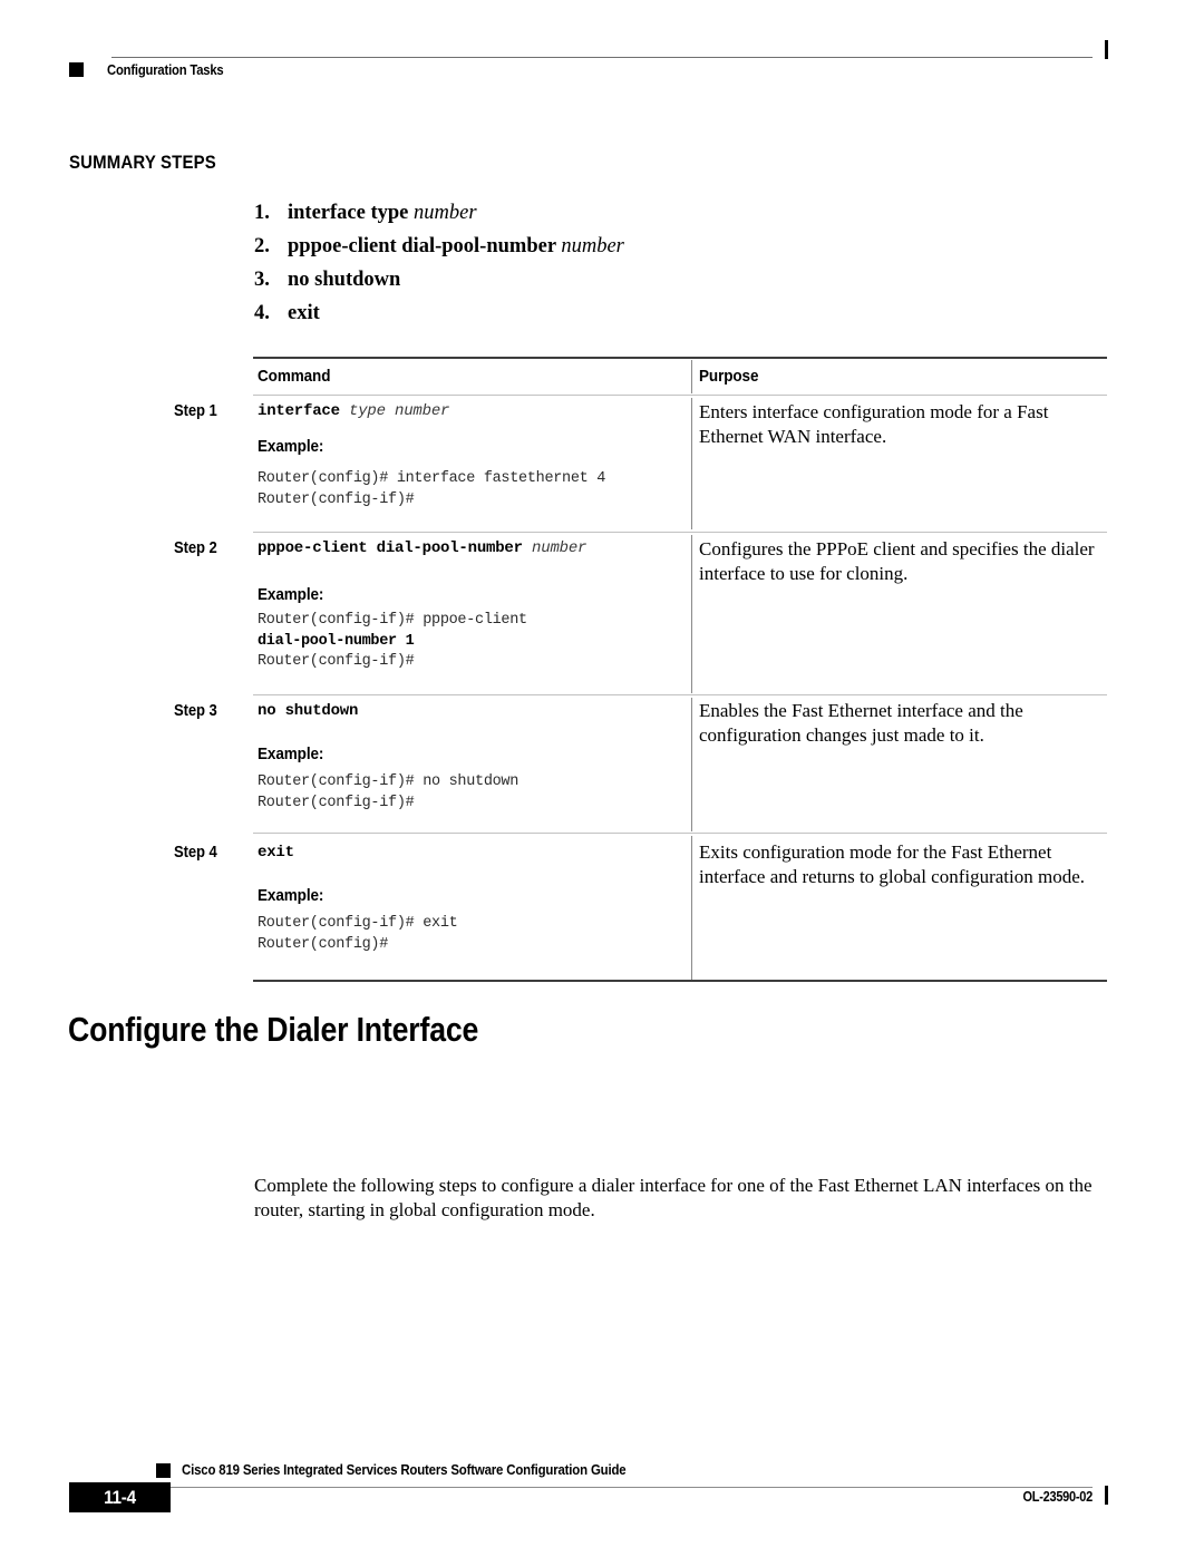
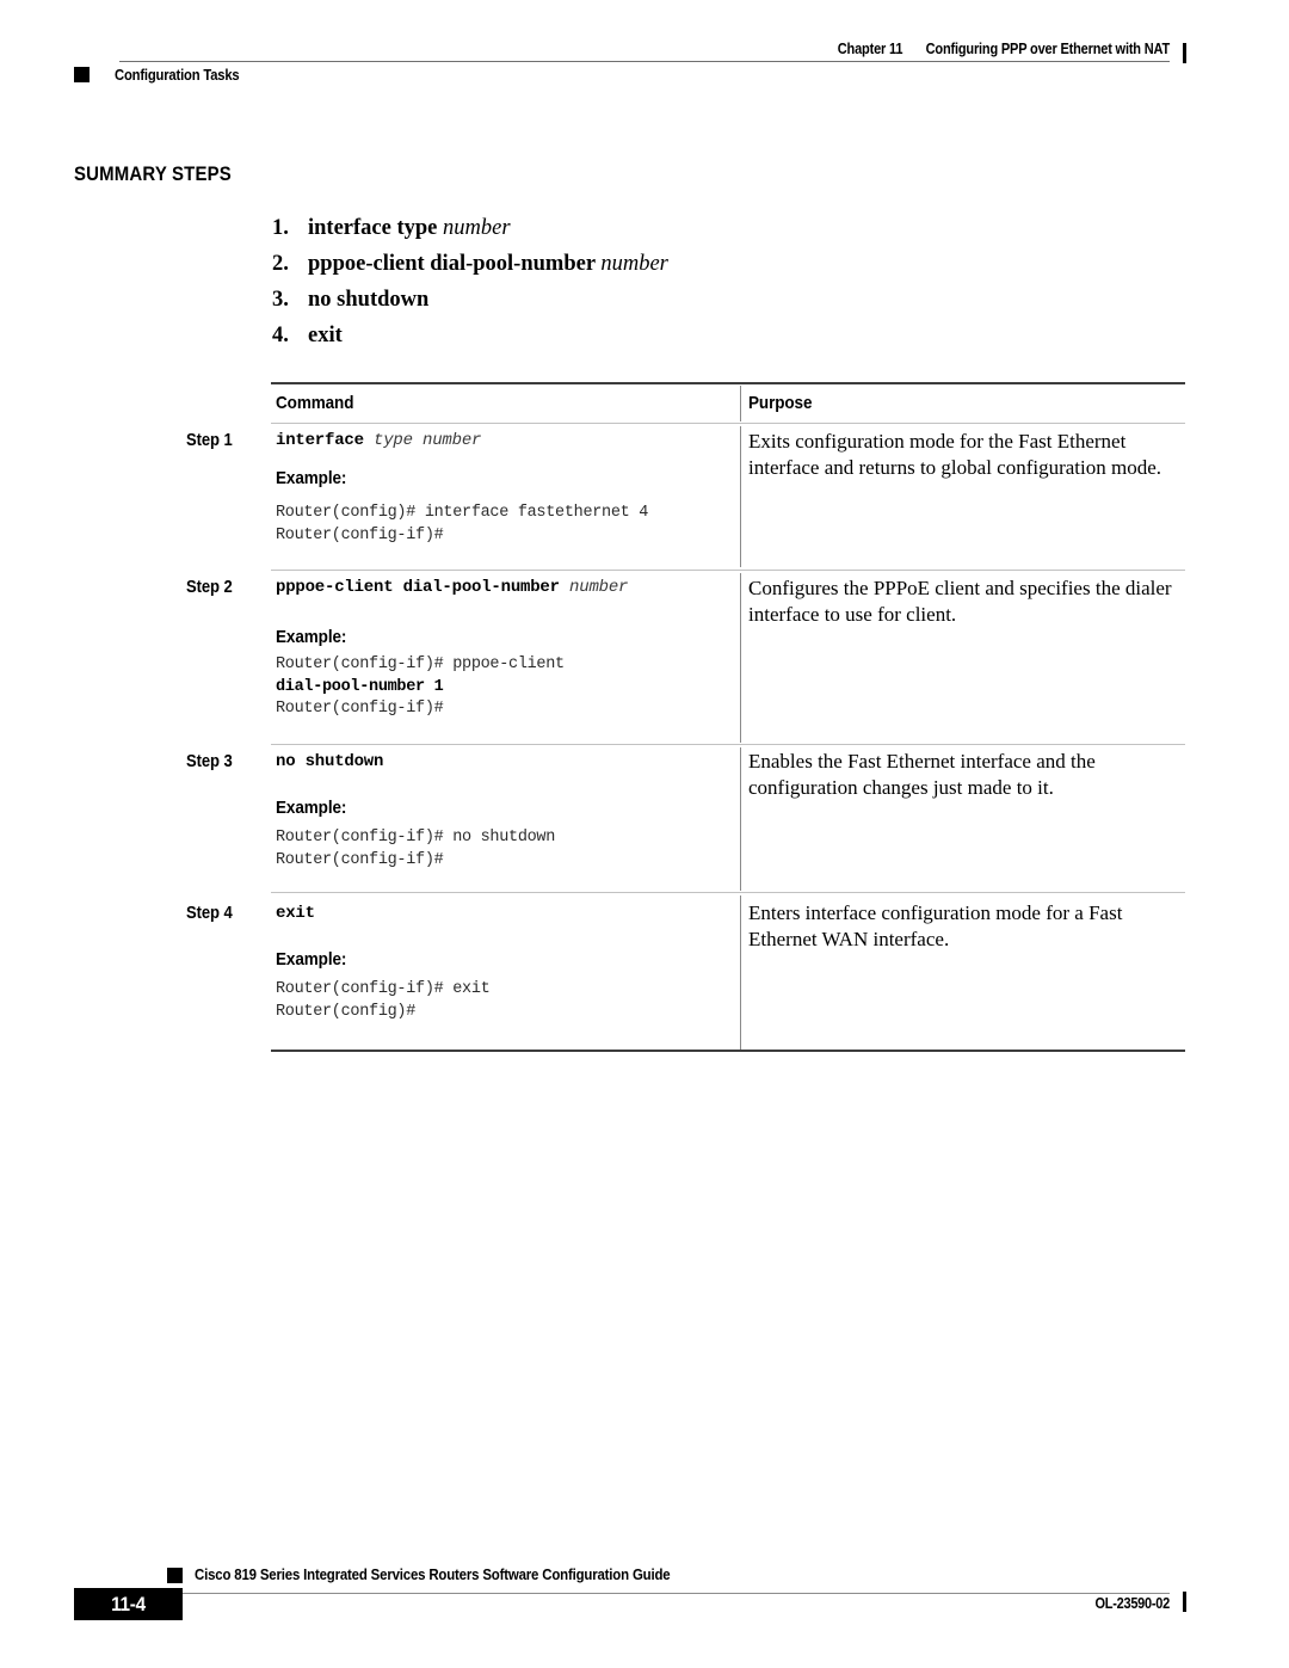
+ Chapter 11 Configuring PPP over Ethernet with NAT
  Configuration Tasks
  SUMMARY STEPS
  1.
  interface type number
  2.
  pppoe-client dial-pool-number number
  3.
  no shutdown
  4.
  exit
  Command
  Purpose
  Step 1
  interface type number
  Example:
  Router(config)# interface fastethernet 4
  Router(config-if)#
- Enters interface configuration mode for a Fast Ethernet WAN interface.
+ Exits configuration mode for the Fast Ethernet interface and returns to global configuration mode.
  Step 2
  pppoe-client dial-pool-number number
  Example:
  Router(config-if)# pppoe-client dial-pool-number 1 Router(config-if)#
- Configures the PPPoE client and specifies the dialer interface to use for cloning.
+ Configures the PPPoE client and specifies the dialer interface to use for client.
  Step 3
  no shutdown
  Example:
  Router(config-if)# no shutdown
  Router(config-if)#
  Enables the Fast Ethernet interface and the configuration changes just made to it.
  Step 4
  exit
  Example:
  Router(config-if)# exit
  Router(config)#
- Exits configuration mode for the Fast Ethernet interface and returns to global configuration mode.
+ Enters interface configuration mode for a Fast Ethernet WAN interface.
- Configure the Dialer Interface
- Complete the following steps to configure a dialer interface for one of the Fast Ethernet LAN interfaces on the router, starting in global configuration mode.
  Cisco 819 Series Integrated Services Routers Software Configuration Guide
  11-4
  OL-23590-02
